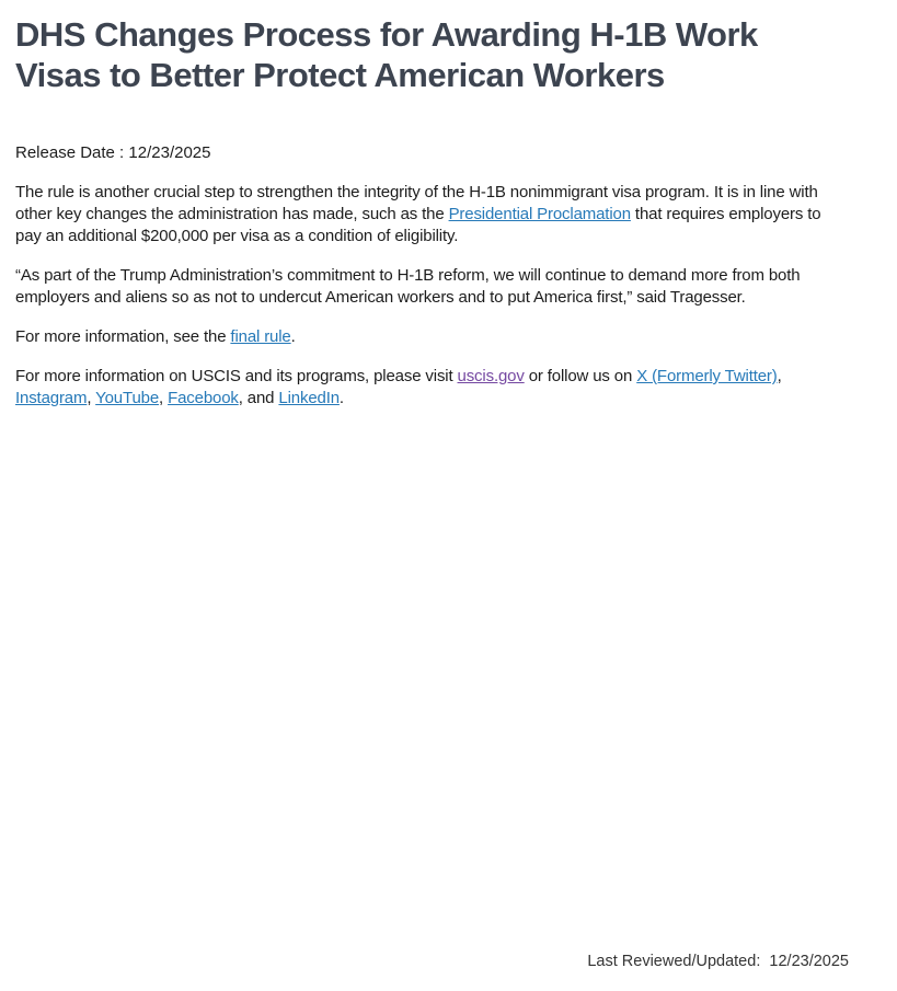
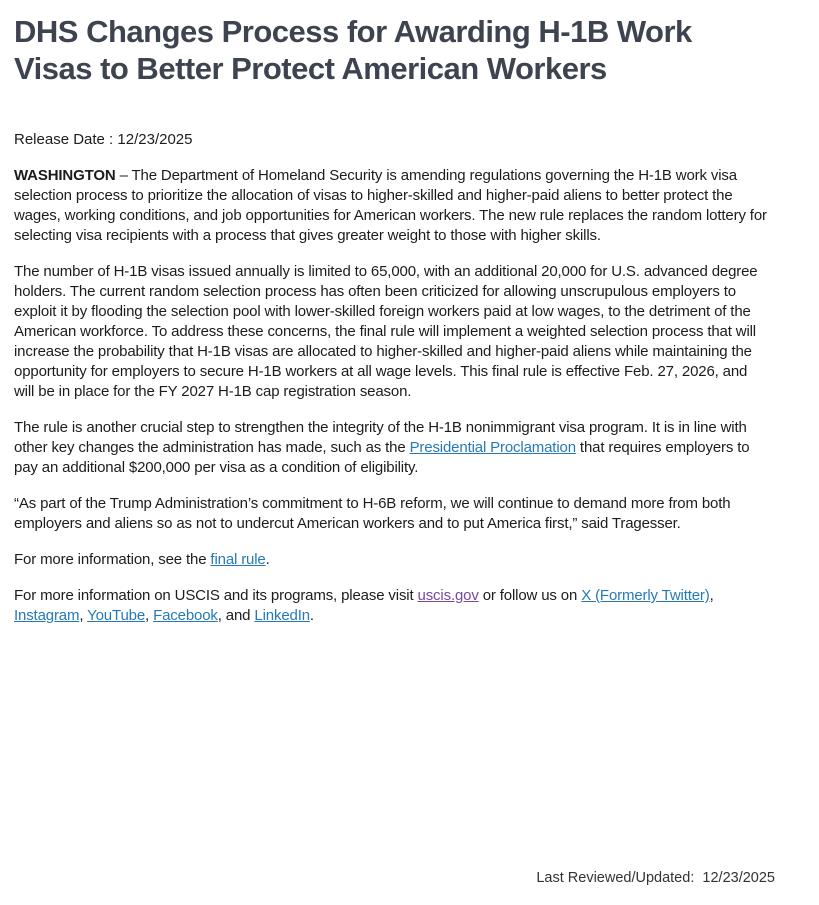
  DHS Changes Process for Awarding H-1B Work Visas to Better Protect American Workers
  Release Date : 12/23/2025
+ WASHINGTON – The Department of Homeland Security is amending regulations governing the H-1B work visa selection process to prioritize the allocation of visas to higher-skilled and higher-paid aliens to better protect the wages, working conditions, and job opportunities for American workers. The new rule replaces the random lottery for selecting visa recipients with a process that gives greater weight to those with higher skills.
+ The number of H-1B visas issued annually is limited to 65,000, with an additional 20,000 for U.S. advanced degree holders. The current random selection process has often been criticized for allowing unscrupulous employers to exploit it by flooding the selection pool with lower-skilled foreign workers paid at low wages, to the detriment of the American workforce. To address these concerns, the final rule will implement a weighted selection process that will increase the probability that H-1B visas are allocated to higher-skilled and higher-paid aliens while maintaining the opportunity for employers to secure H-1B workers at all wage levels. This final rule is effective Feb. 27, 2026, and will be in place for the FY 2027 H-1B cap registration season.
  The rule is another crucial step to strengthen the integrity of the H-1B nonimmigrant visa program. It is in line with other key changes the administration has made, such as the Presidential Proclamation that requires employers to pay an additional $200,000 per visa as a condition of eligibility.
- “As part of the Trump Administration’s commitment to H-1B reform, we will continue to demand more from both employers and aliens so as not to undercut American workers and to put America first,” said Tragesser.
+ “As part of the Trump Administration’s commitment to H-6B reform, we will continue to demand more from both employers and aliens so as not to undercut American workers and to put America first,” said Tragesser.
  For more information, see the final rule.
  For more information on USCIS and its programs, please visit uscis.gov or follow us on X (Formerly Twitter), Instagram, YouTube, Facebook, and LinkedIn.
  Last Reviewed/Updated: 12/23/2025
